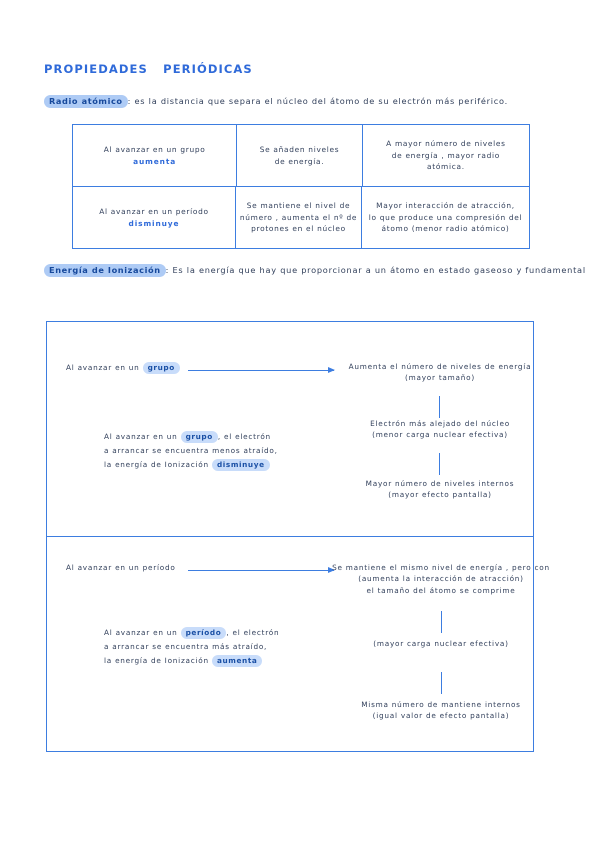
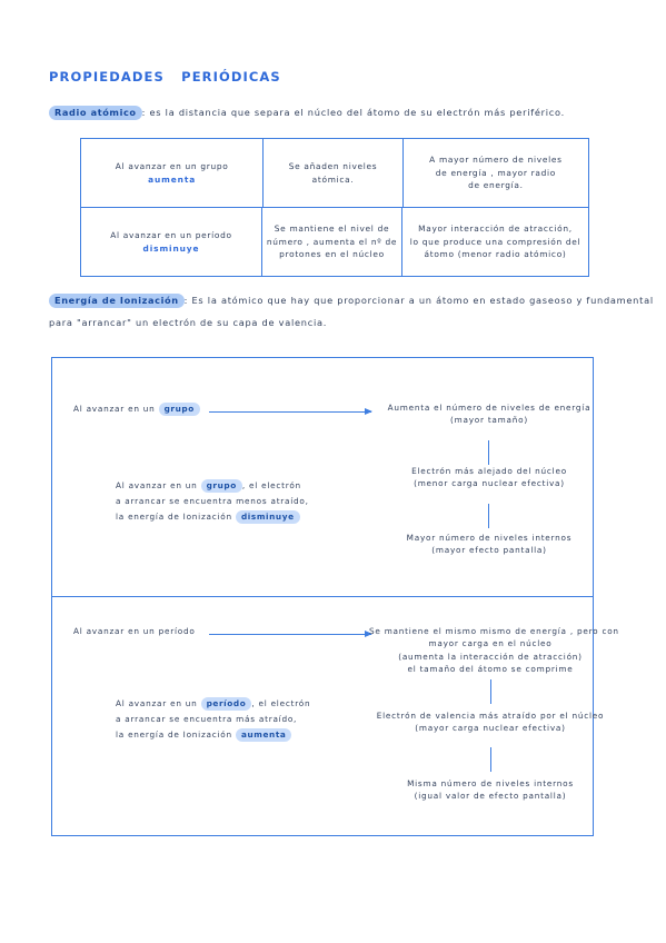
  PROPIEDADES PERIÓDICAS
  Radio atómico : es la distancia que separa el núcleo del átomo de su electrón más periférico.
  Al avanzar en un grupo
  aumenta
  Se añaden niveles
- de energía.
+ atómica.
  A mayor número de niveles
  de energía , mayor radio
- atómica.
+ de energía.
  Al avanzar en un período
  disminuye
  Se mantiene el nivel de
  número , aumenta el nº de
  protones en el núcleo
  Mayor interacción de atracción,
  lo que produce una compresión del
  átomo (menor radio atómico)
- Energía de Ionización : Es la energía que hay que proporcionar a un átomo en estado gaseoso y fundamental
+ Energía de Ionización : Es la atómico que hay que proporcionar a un átomo en estado gaseoso y fundamental
+ para "arrancar" un electrón de su capa de valencia.
  Al avanzar en un grupo
  Aumenta el número de niveles de energía
  (mayor tamaño)
  Electrón más alejado del núcleo
  (menor carga nuclear efectiva)
  Mayor número de niveles internos
  (mayor efecto pantalla)
  Al avanzar en un grupo , el electrón
  a arrancar se encuentra menos atraído,
  la energía de Ionización disminuye
  Al avanzar en un período
- Se mantiene el mismo nivel de energía , pero con
+ Se mantiene el mismo mismo de energía , pero con
+ mayor carga en el núcleo
  (aumenta la interacción de atracción)
  el tamaño del átomo se comprime
+ Electrón de valencia más atraído por el núcleo
  (mayor carga nuclear efectiva)
- Misma número de mantiene internos
+ Misma número de niveles internos
  (igual valor de efecto pantalla)
  Al avanzar en un período , el electrón
  a arrancar se encuentra más atraído,
  la energía de Ionización aumenta
